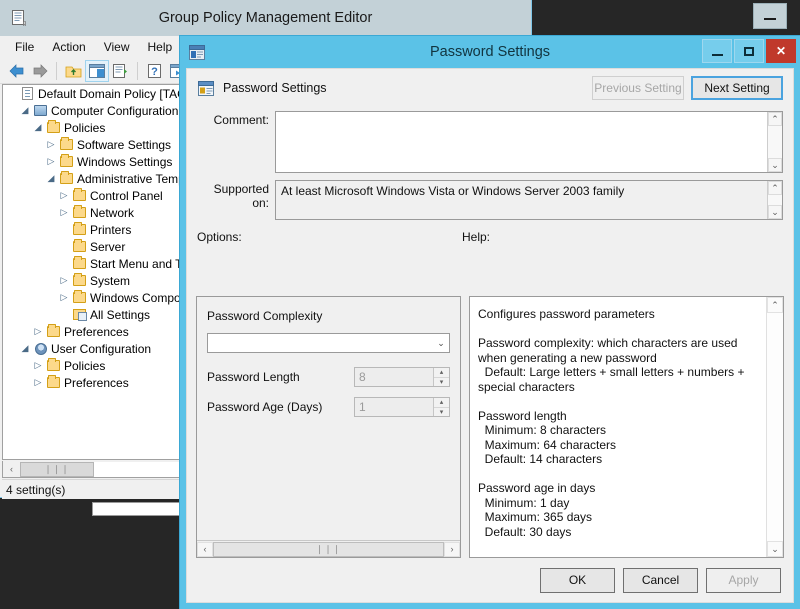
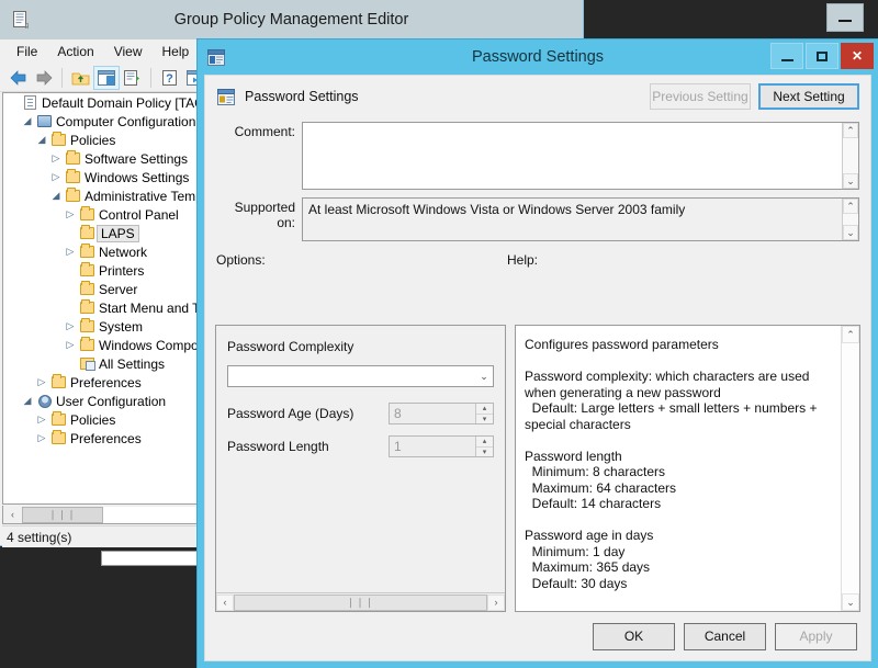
  Group Policy Management Editor
  File
  Action
  View
  Help
  ?
  Default Domain Policy [TA
  ◢
  Computer Configuration
  ◢
  Policies
  ▷
  Software Settings
  ▷
  Windows Settings
  ◢
  Administrative Tem
  ▷
  Control Panel
+ LAPS
  ▷
  Network
  Printers
  Server
  Start Menu and T
  ▷
  System
  ▷
  Windows Compo
  All Settings
  ▷
  Preferences
  ◢
  User Configuration
  ▷
  Policies
  ▷
  Preferences
  ‹
  ❘❘❘
  4 setting(s)
  Password Settings
  ✕
  Password Settings
  Previous Setting
  Next Setting
  Comment:
  ⌃
  ⌄
  Supported on:
  At least Microsoft Windows Vista or Windows Server 2003 family
  ⌃
  ⌄
  Options:
  Help:
  Password Complexity
  ⌄
- Password Length
+ Password Age (Days)
  8
- Password Age (Days)
+ Password Length
  1
  ‹
  ❘❘❘
  ›
  Configures password parameters
  Password complexity: which characters are used when generating a new password
  Default: Large letters + small letters + numbers + special characters
  Password length
  Minimum: 8 characters
  Maximum: 64 characters
  Default: 14 characters
  Password age in days
  Minimum: 1 day
  Maximum: 365 days
  Default: 30 days
  ⌃
  ⌄
  OK
  Cancel
  Apply
